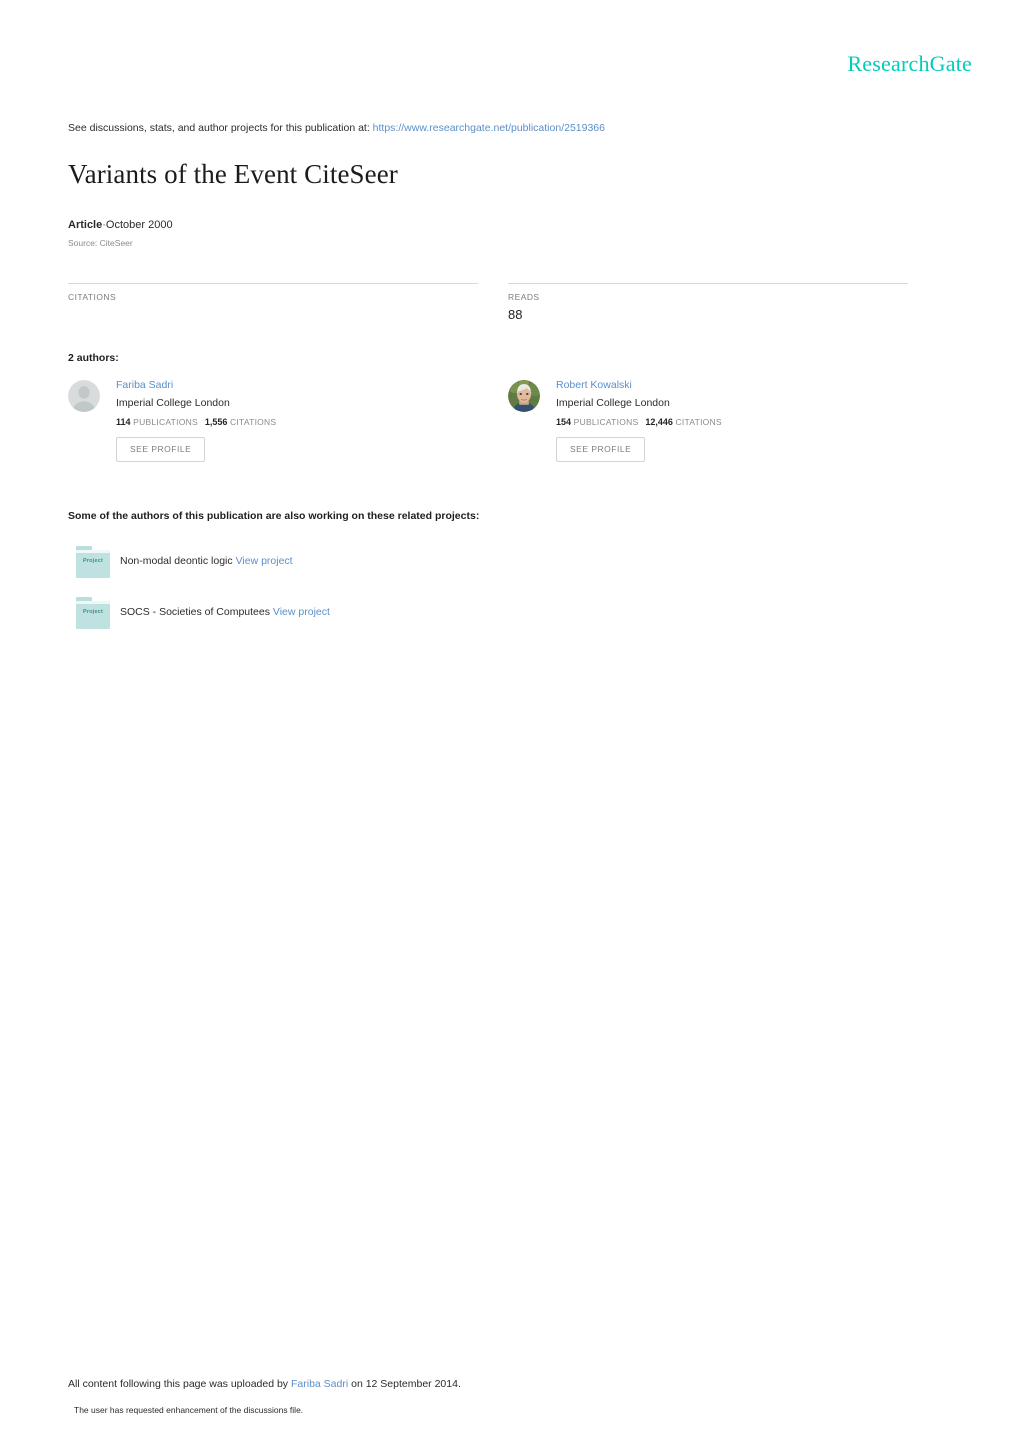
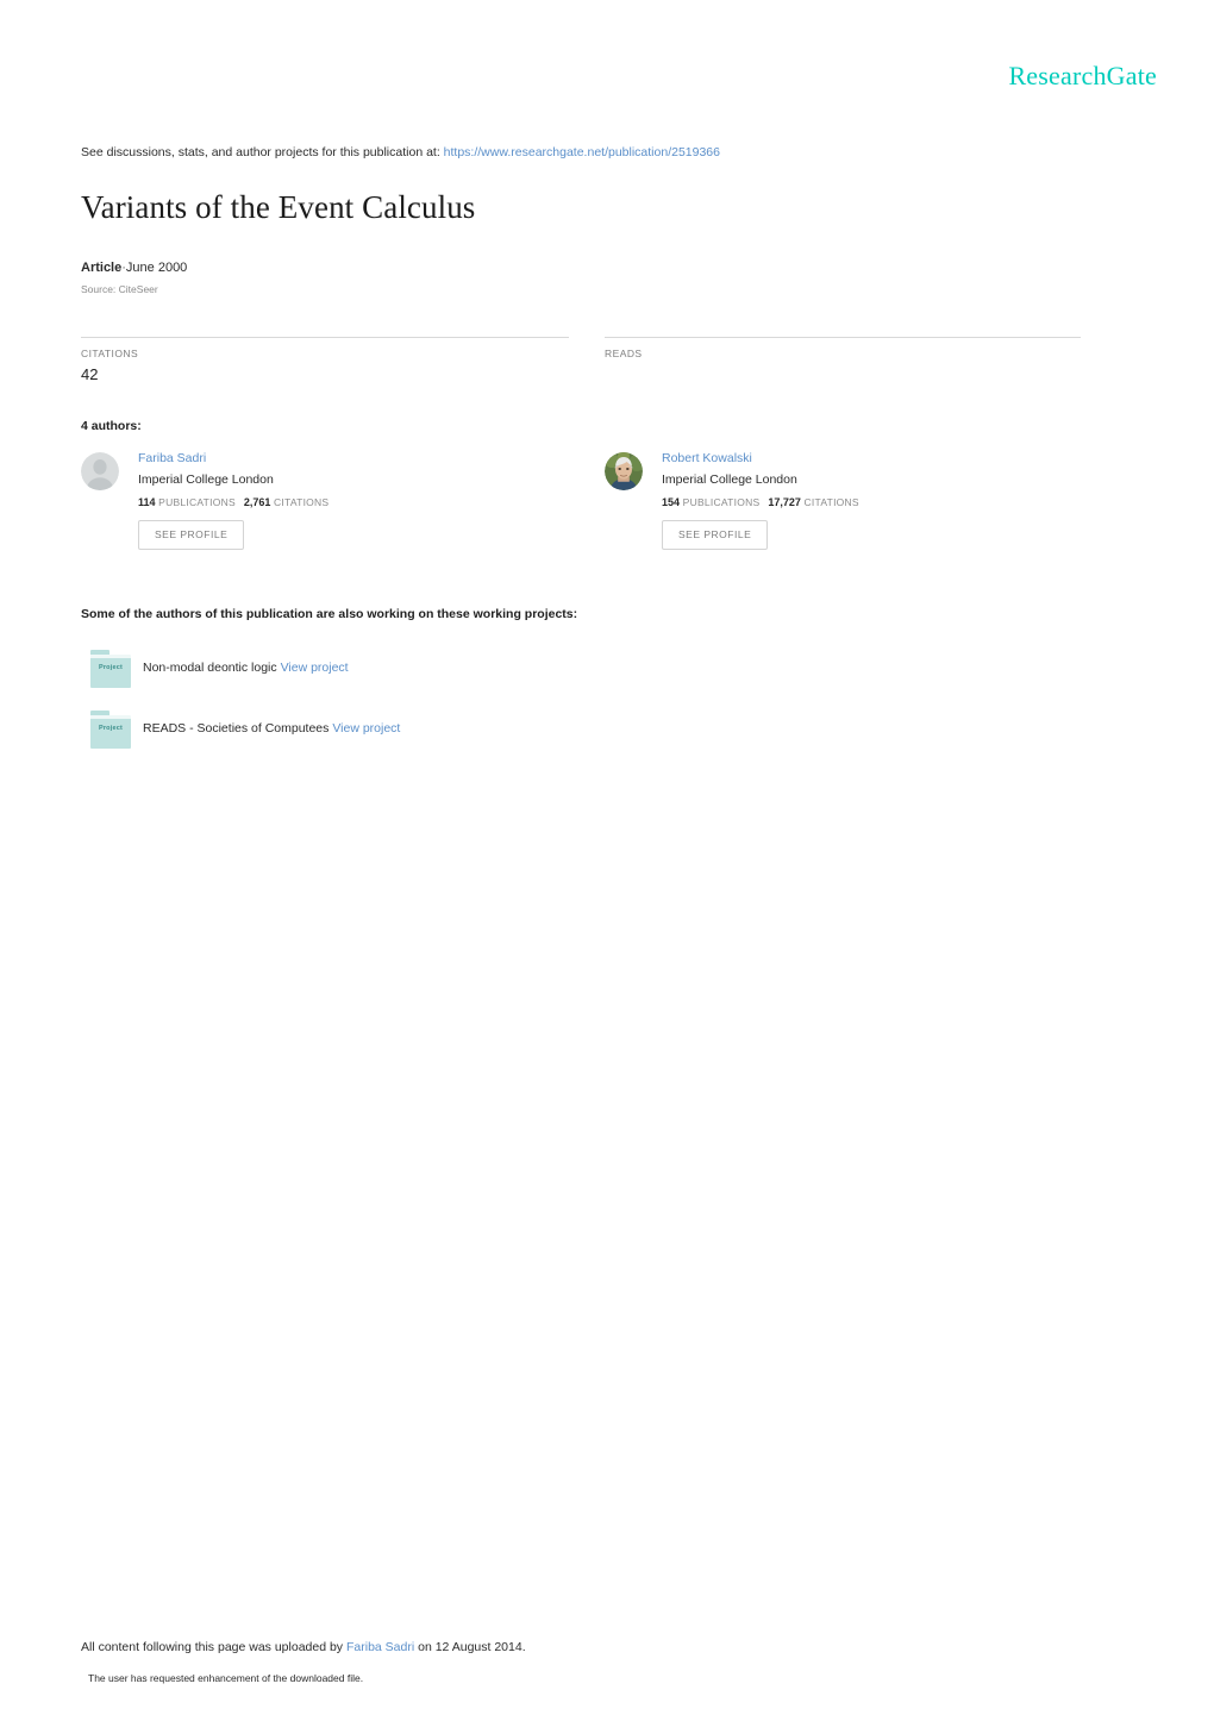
  ResearchGate
  See discussions, stats, and author projects for this publication at: https://www.researchgate.net/publication/2519366
- Variants of the Event CiteSeer
+ Variants of the Event Calculus
- Article·October 2000
+ Article·June 2000
  Source: CiteSeer
  CITATIONS
+ 42
  READS
- 88
- 2 authors:
+ 4 authors:
  Fariba Sadri
  Imperial College London
- 114 PUBLICATIONS 1,556 CITATIONS
+ 114 PUBLICATIONS 2,761 CITATIONS
  SEE PROFILE
  Robert Kowalski
  Imperial College London
- 154 PUBLICATIONS 12,446 CITATIONS
+ 154 PUBLICATIONS 17,727 CITATIONS
  SEE PROFILE
- Some of the authors of this publication are also working on these related projects:
+ Some of the authors of this publication are also working on these working projects:
  Non-modal deontic logic View project
- SOCS - Societies of Computees View project
+ READS - Societies of Computees View project
- All content following this page was uploaded by Fariba Sadri on 12 September 2014.
+ All content following this page was uploaded by Fariba Sadri on 12 August 2014.
- The user has requested enhancement of the discussions file.
+ The user has requested enhancement of the downloaded file.
